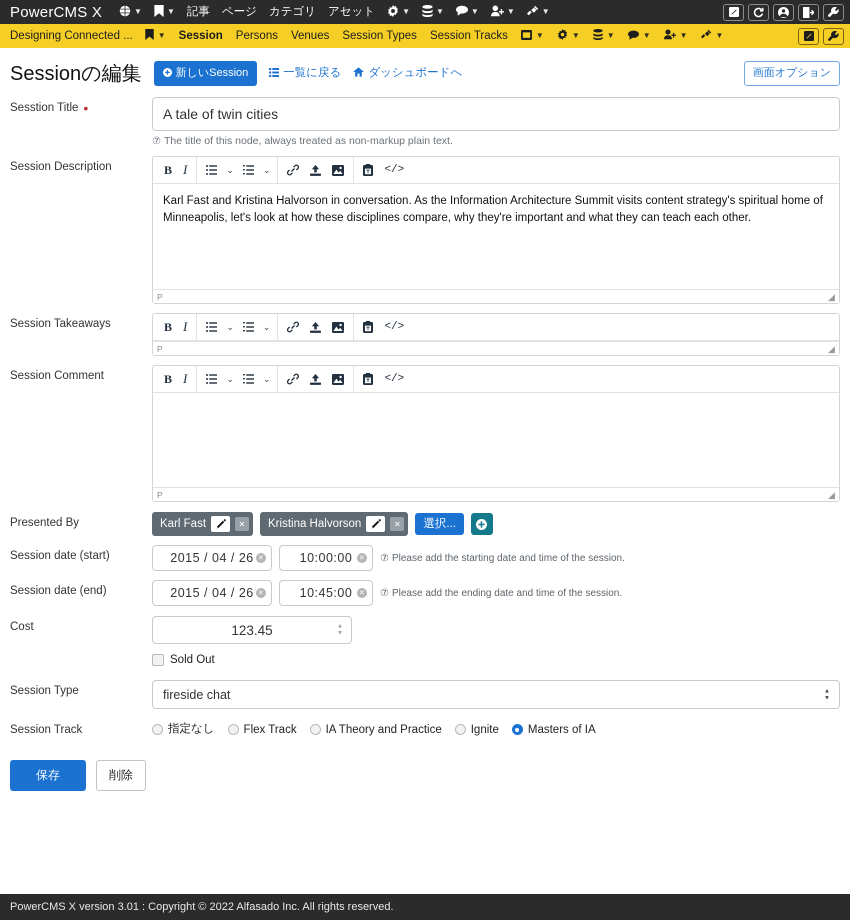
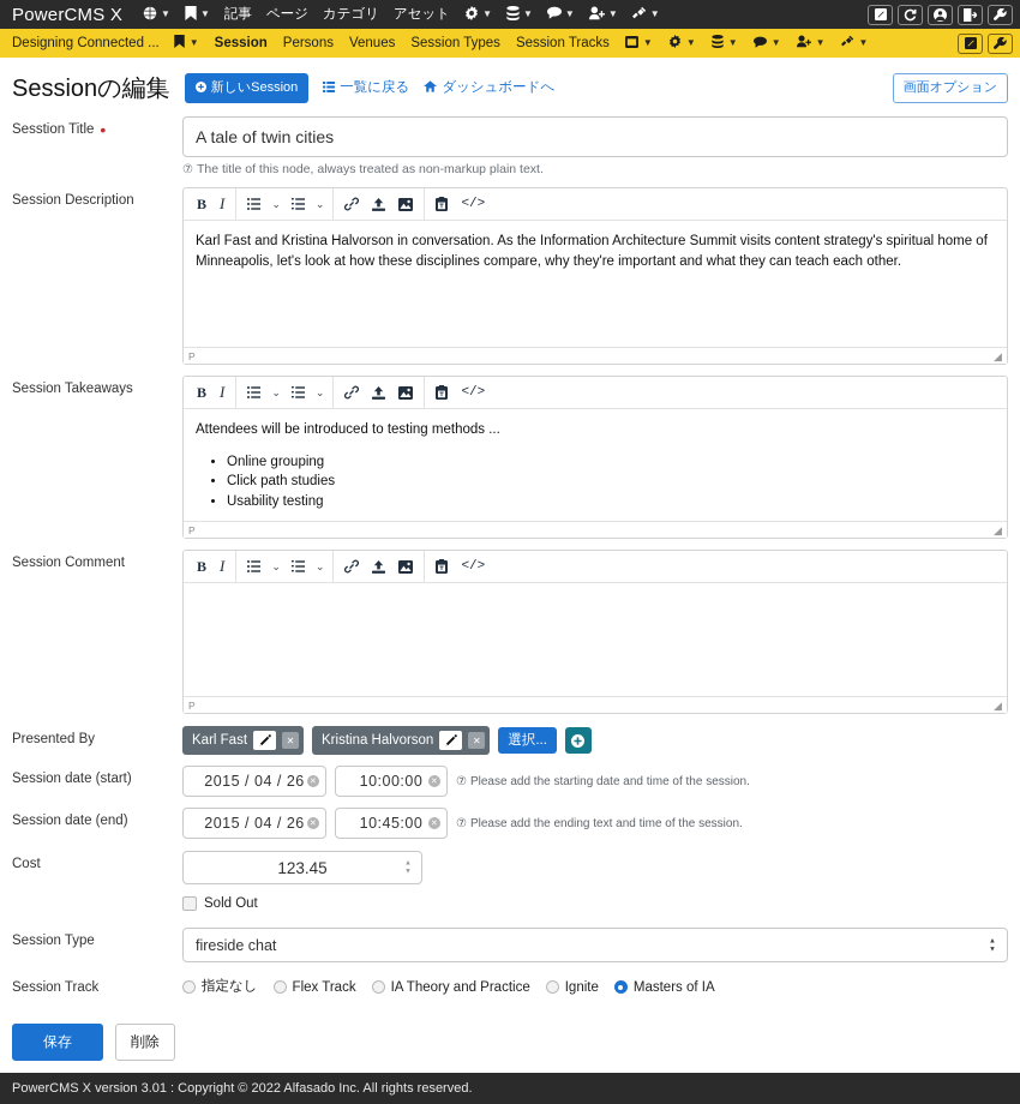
  PowerCMS X
  ▼
  ▼
  記事
  ページ
  カテゴリ
  アセット
  ▼
  ▼
  ▼
  ▼
  ▼
  Designing Connected ...
  ▼
  Session
  Persons
  Venues
  Session Types
  Session Tracks
  ▼
  ▼
  ▼
  ▼
  ▼
  ▼
  Sessionの編集
  新しいSession
  一覧に戻る
  ダッシュボードへ
  画面オプション
  Sesstion Title
  •
  A tale of twin cities
  ⑦
  The title of this node, always treated as non-markup plain text.
  Session Description
  B
  I
  ⌄
  ⌄
  </>
  Karl Fast and Kristina Halvorson in conversation. As the Information Architecture Summit visits content strategy's spiritual home of Minneapolis, let's look at how these disciplines compare, why they're important and what they can teach each other.
  P
  ◢
  Session Takeaways
  B
  I
  ⌄
  ⌄
  </>
+ Attendees will be introduced to testing methods ...
+ Online grouping
+ Click path studies
+ Usability testing
  P
  ◢
  Session Comment
  B
  I
  ⌄
  ⌄
  </>
  P
  ◢
  Presented By
  Karl Fast
  ✕
  Kristina Halvorson
  ✕
  選択...
  Session date (start)
  2015 / 04 / 26
  10:00:00
  ⑦
  Please add the starting date and time of the session.
  Session date (end)
  2015 / 04 / 26
  10:45:00
  ⑦
- Please add the ending date and time of the session.
+ Please add the ending text and time of the session.
  Cost
  123.45
  Sold Out
  Session Type
  fireside chat
  Session Track
  指定なし
  Flex Track
  IA Theory and Practice
  Ignite
  Masters of IA
  保存
  削除
  PowerCMS X version 3.01 : Copyright © 2022 Alfasado Inc. All rights reserved.
